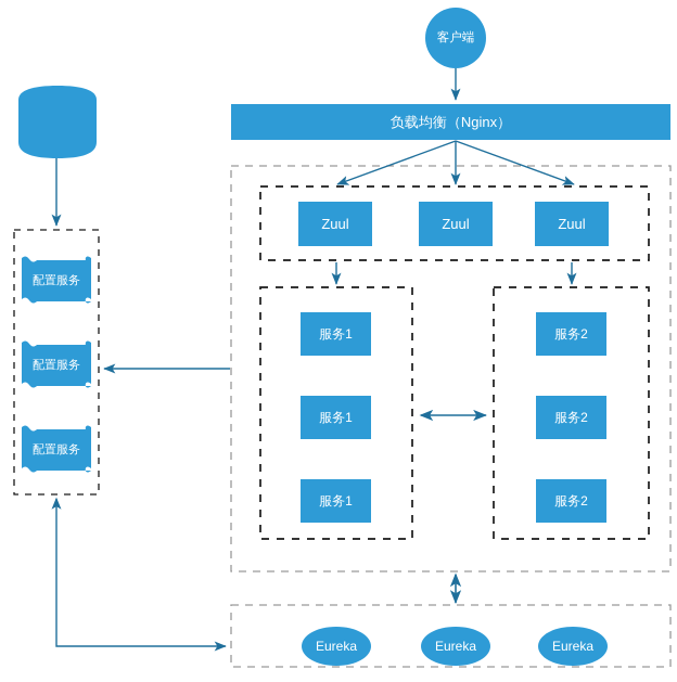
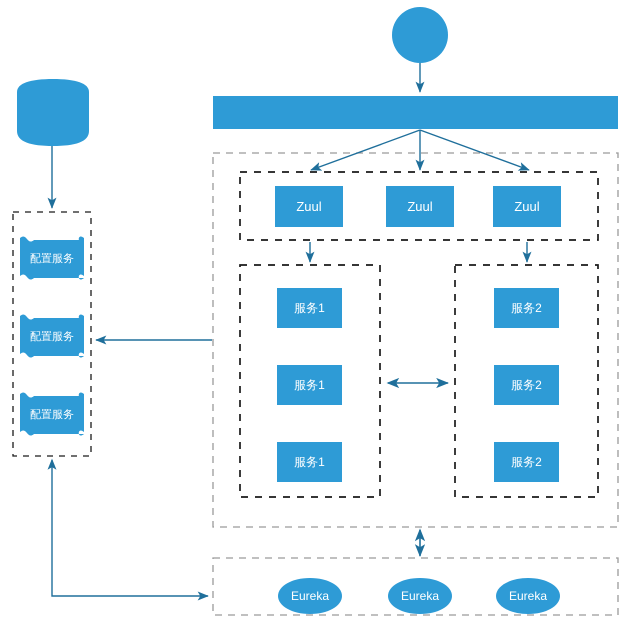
- 客户端
- 负载均衡（Nginx）
  配置服务
  配置服务
  配置服务
  Zuul
  Zuul
  Zuul
  服务1
  服务1
  服务1
  服务2
  服务2
  服务2
  Eureka
  Eureka
  Eureka
